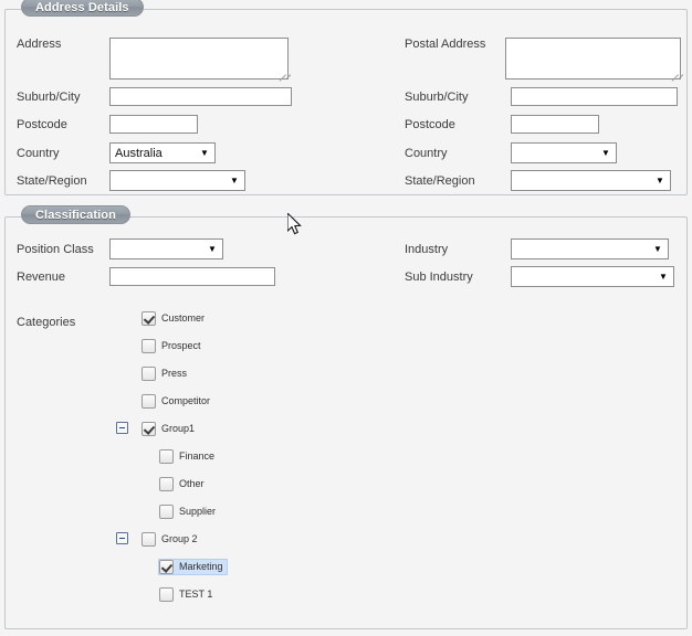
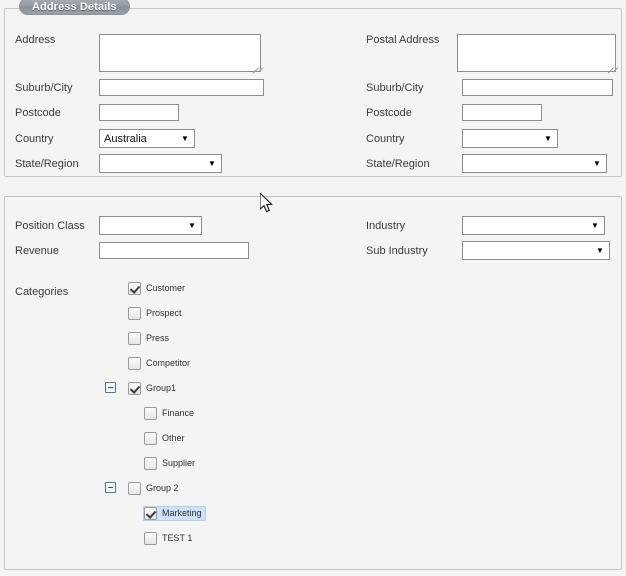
  Address Details
  Address
  Suburb/City
  Postcode
  Country
  Australia
  ▼
  State/Region
  ▼
  Postal Address
  Suburb/City
  Postcode
  Country
  ▼
  State/Region
  ▼
- Classification
  Position Class
  ▼
  Revenue
  Industry
  ▼
  Sub Industry
  ▼
  Categories
  Customer
  Prospect
  Press
  Competitor
  Group1
  Finance
  Other
  Supplier
  Group 2
  Marketing
  TEST 1
